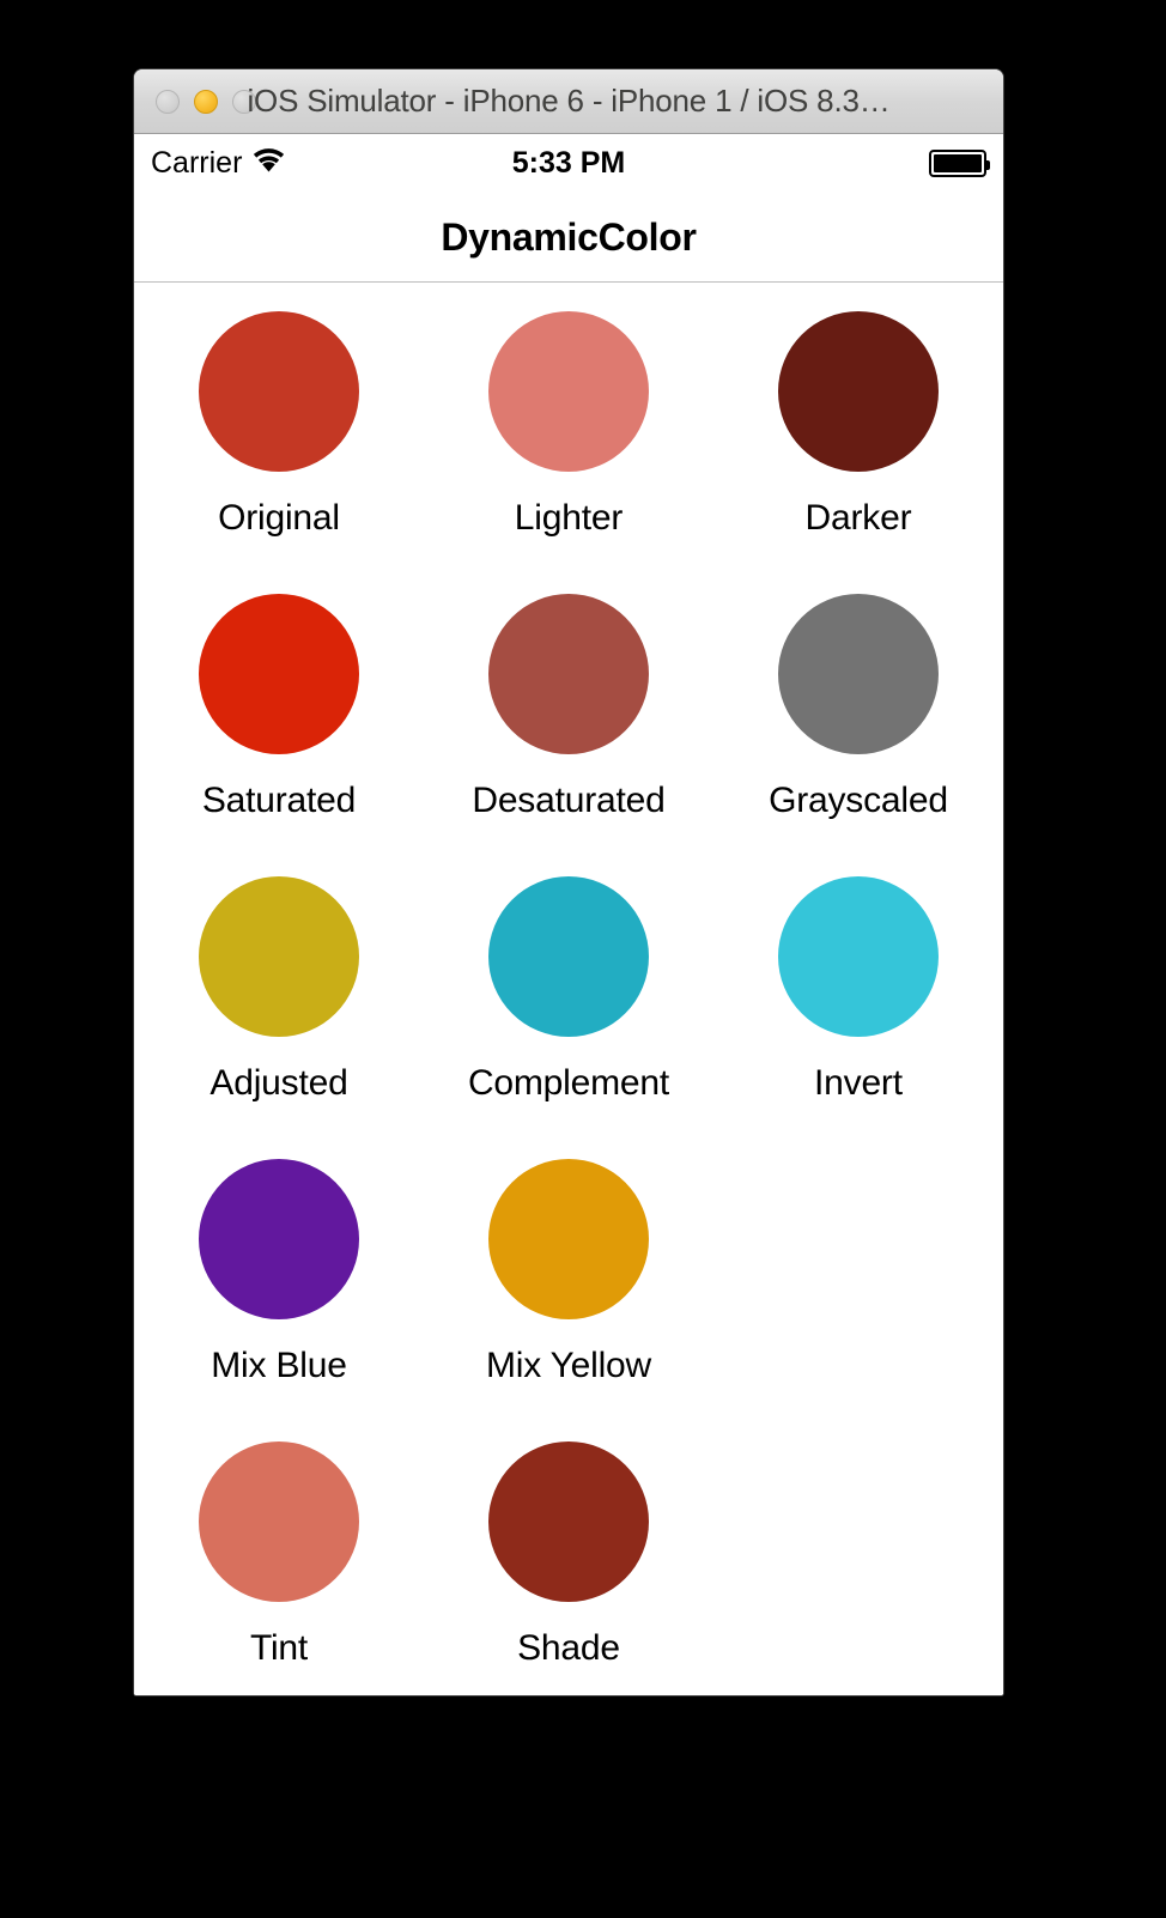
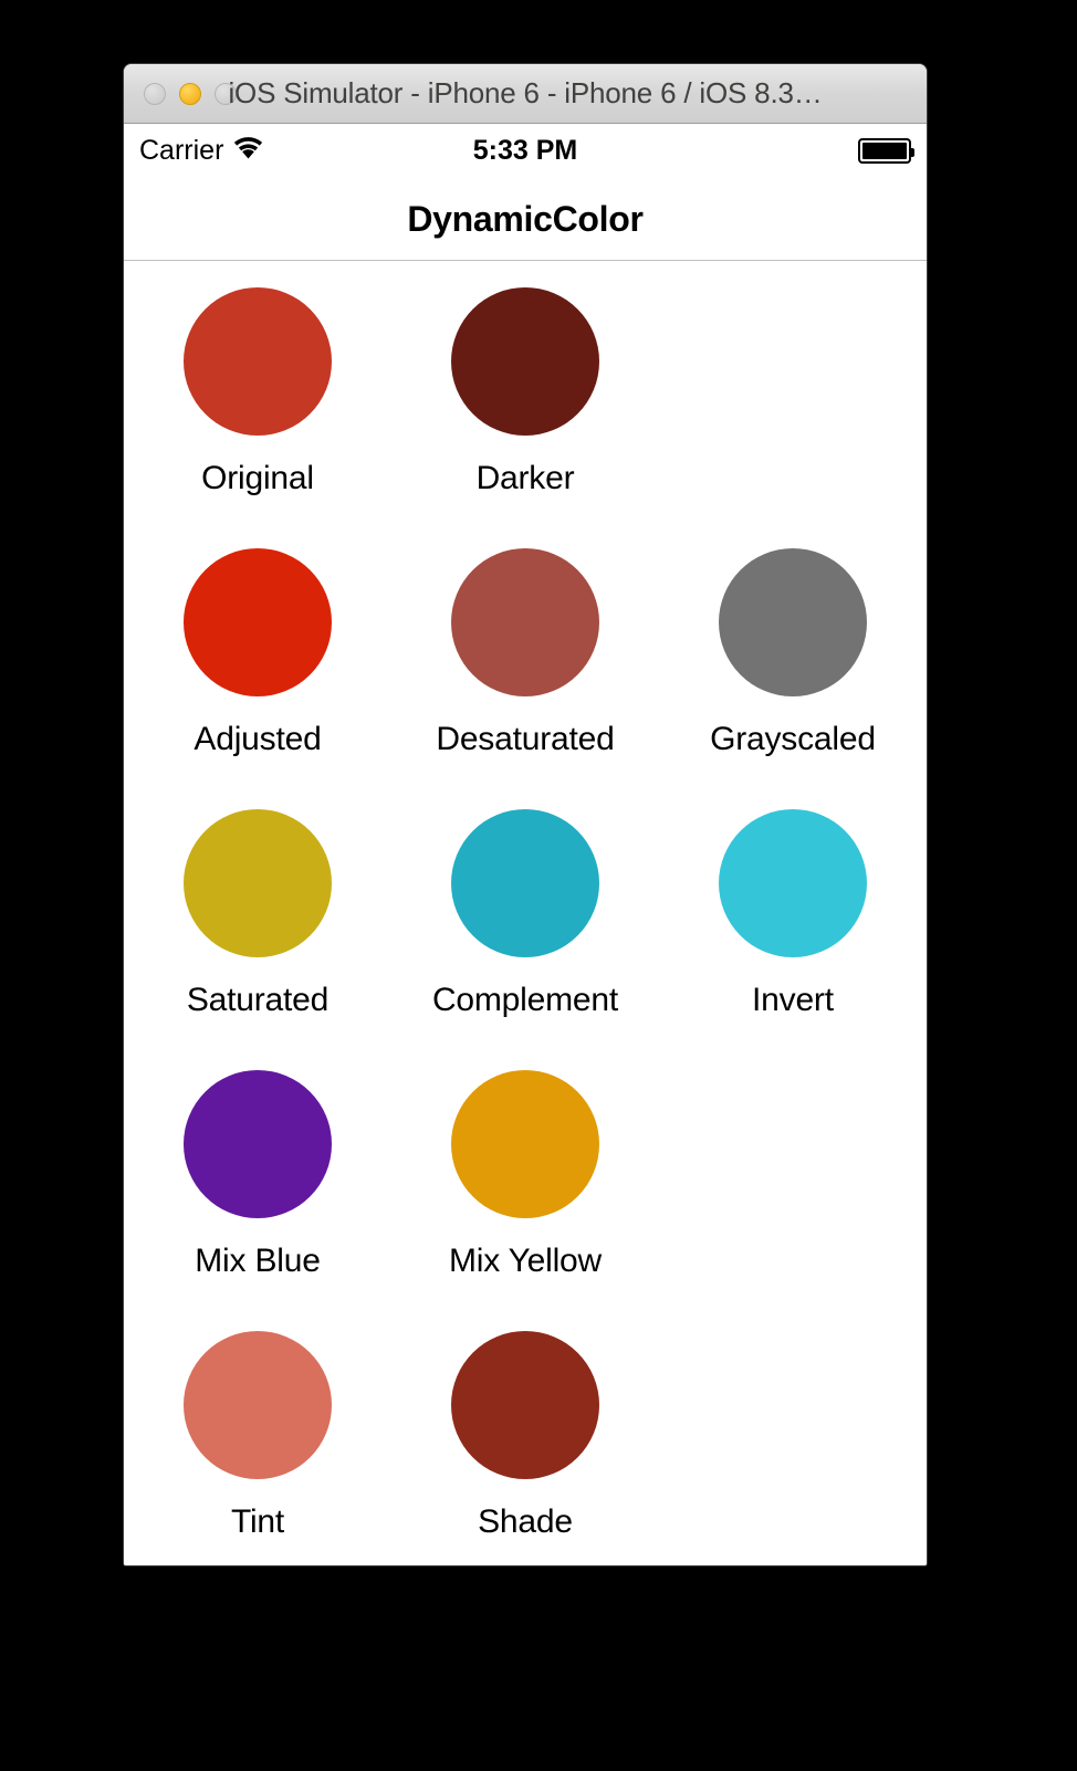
- iOS Simulator - iPhone 6 - iPhone 1 / iOS 8.3…
+ iOS Simulator - iPhone 6 - iPhone 6 / iOS 8.3…
  Carrier
  5:33 PM
  DynamicColor
  Original
- Lighter
  Darker
- Saturated
+ Adjusted
  Desaturated
  Grayscaled
- Adjusted
+ Saturated
  Complement
  Invert
  Mix Blue
  Mix Yellow
  Tint
  Shade
